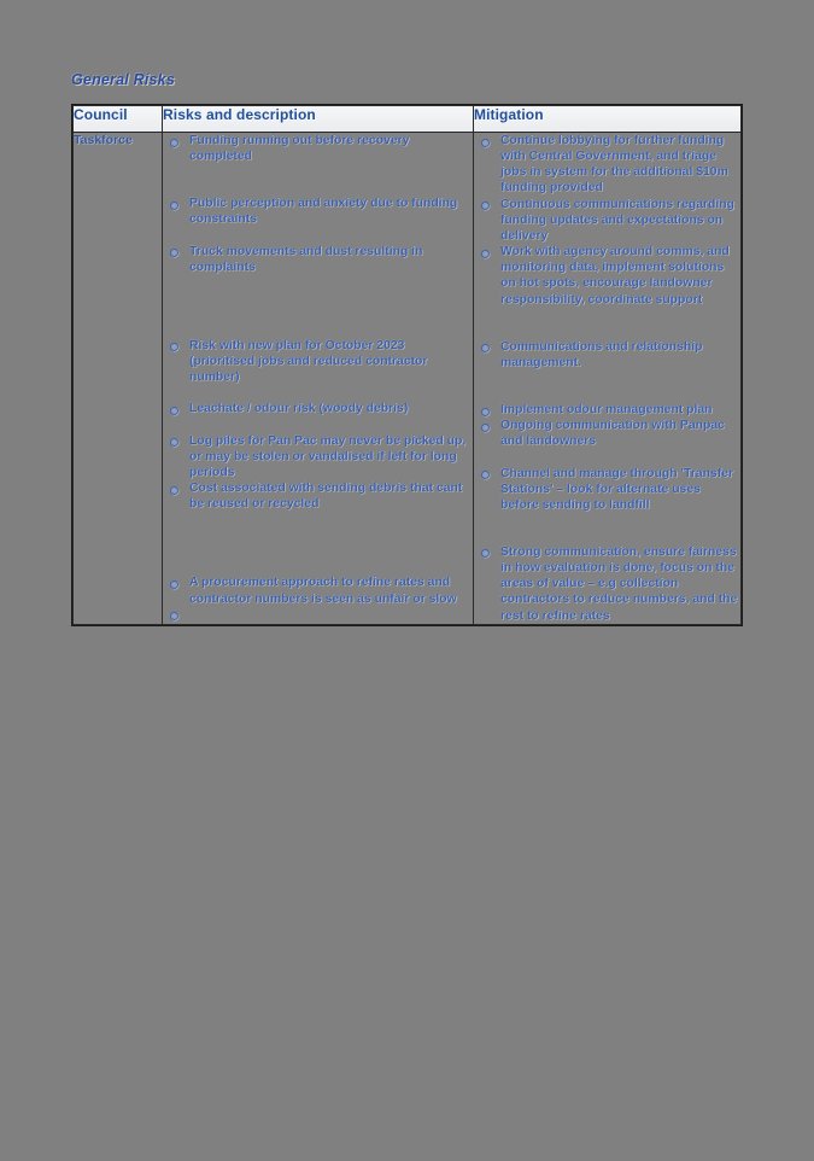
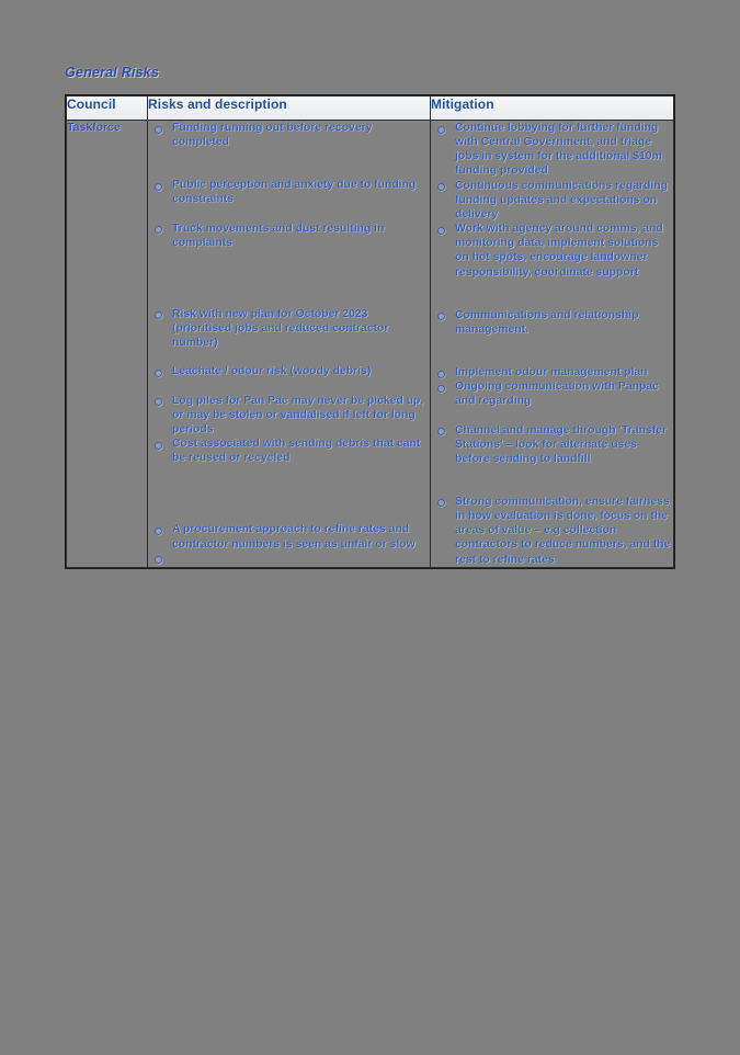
  General Risks
  Council	Risks and description	Mitigation
- Taskforce	Funding running out before recovery completed Public perception and anxiety due to funding constraints Truck movements and dust resulting in complaints Risk with new plan for October 2023 (prioritised jobs and reduced contractor number) Leachate / odour risk (woody debris) Log piles for Pan Pac may never be picked up, or may be stolen or vandalised if left for long periods Cost associated with sending debris that cant be reused or recycled A procurement approach to refine rates and contractor numbers is seen as unfair or slow	Continue lobbying for further funding with Central Government, and triage jobs in system for the additional $10m funding provided Continuous communications regarding funding updates and expectations on delivery Work with agency around comms, and monitoring data, implement solutions on hot spots, encourage landowner responsibility, coordinate support Communications and relationship management. Implement odour management plan Ongoing communication with Panpac and landowners Channel and manage through 'Transfer Stations' – look for alternate uses before sending to landfill Strong communication, ensure fairness in how evaluation is done, focus on the areas of value – e.g collection contractors to reduce numbers, and the rest to refine rates
+ Taskforce	Funding running out before recovery completed Public perception and anxiety due to funding constraints Truck movements and dust resulting in complaints Risk with new plan for October 2023 (prioritised jobs and reduced contractor number) Leachate / odour risk (woody debris) Log piles for Pan Pac may never be picked up, or may be stolen or vandalised if left for long periods Cost associated with sending debris that cant be reused or recycled A procurement approach to refine rates and contractor numbers is seen as unfair or slow	Continue lobbying for further funding with Central Government, and triage jobs in system for the additional $10m funding provided Continuous communications regarding funding updates and expectations on delivery Work with agency around comms, and monitoring data, implement solutions on hot spots, encourage landowner responsibility, coordinate support Communications and relationship management. Implement odour management plan Ongoing communication with Panpac and regarding Channel and manage through 'Transfer Stations' – look for alternate uses before sending to landfill Strong communication, ensure fairness in how evaluation is done, focus on the areas of value – e.g collection contractors to reduce numbers, and the rest to refine rates
